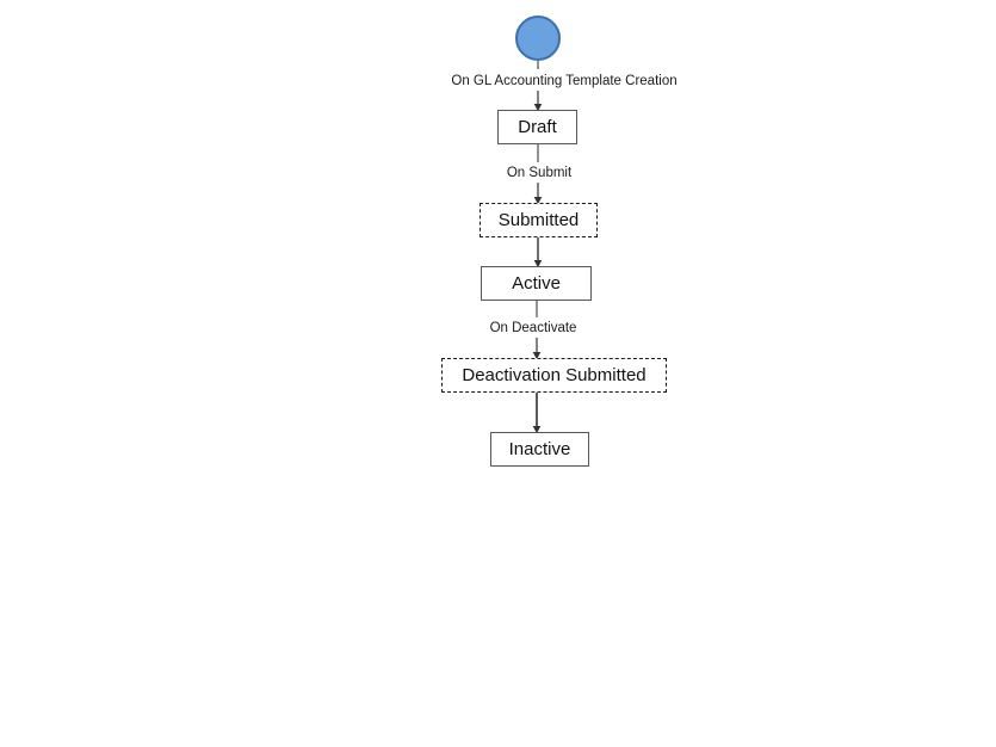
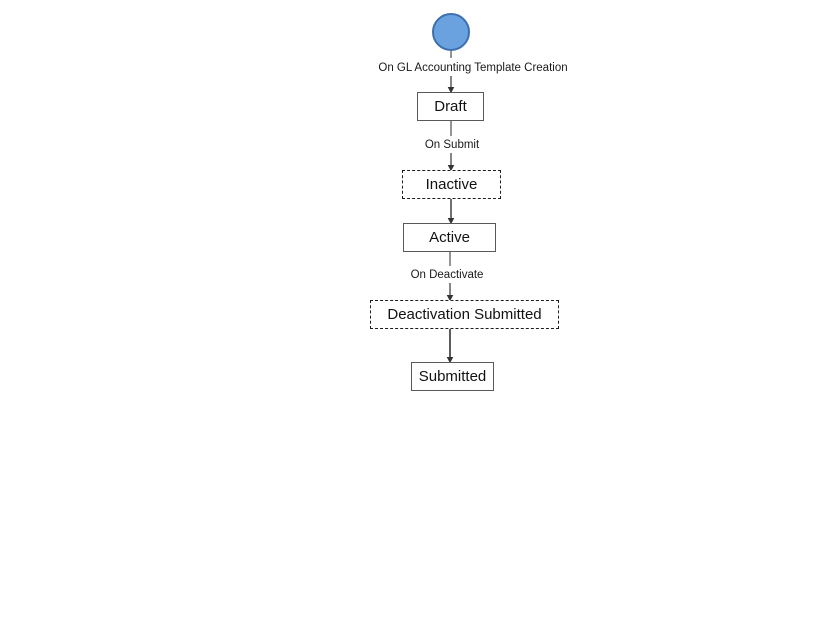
  Draft
- Submitted
+ Inactive
  Active
  Deactivation Submitted
- Inactive
+ Submitted
  On GL Accounting Template Creation
  On Submit
  On Deactivate
